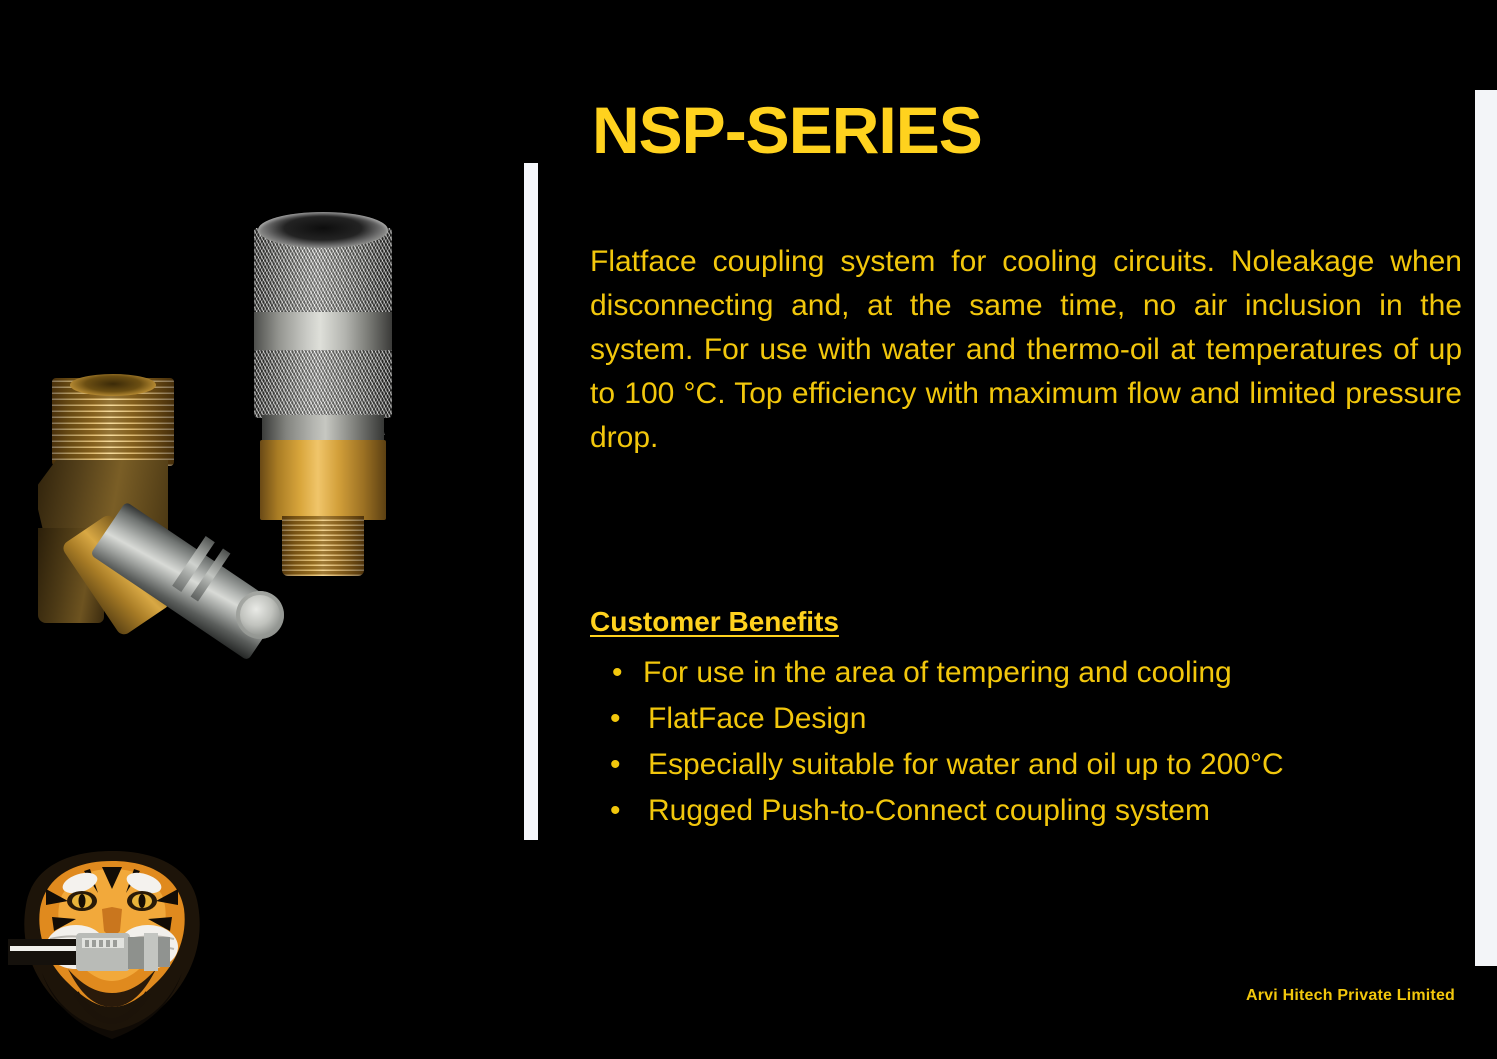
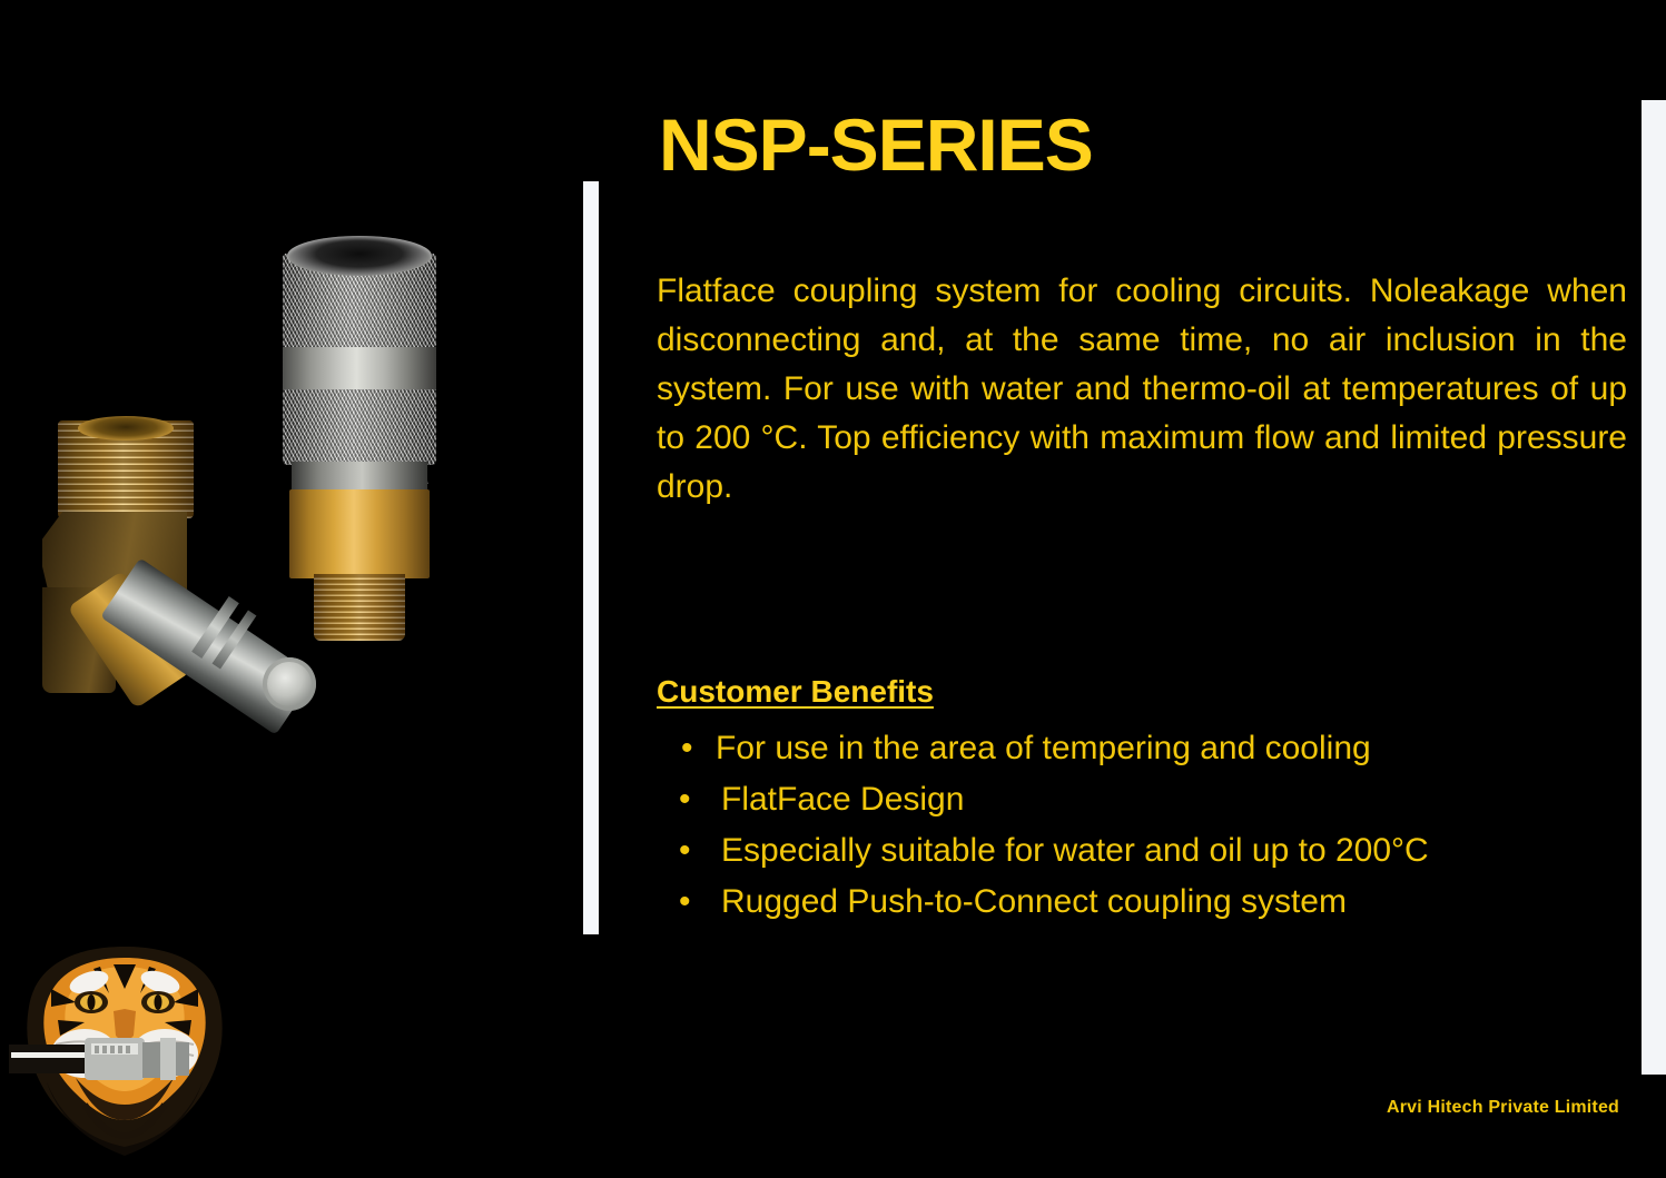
  NSP-SERIES
- Flatface coupling system for cooling circuits. Noleakage when disconnecting and, at the same time, no air inclusion in the system. For use with water and thermo-oil at temperatures of up to 100 °C. Top efficiency with maximum flow and limited pressure drop.
+ Flatface coupling system for cooling circuits. Noleakage when disconnecting and, at the same time, no air inclusion in the system. For use with water and thermo-oil at temperatures of up to 200 °C. Top efficiency with maximum flow and limited pressure drop.
  Customer Benefits
  •
  For use in the area of tempering and cooling
  •
  FlatFace Design
  •
  Especially suitable for water and oil up to 200°C
  •
  Rugged Push-to-Connect coupling system
  Arvi Hitech Private Limited
